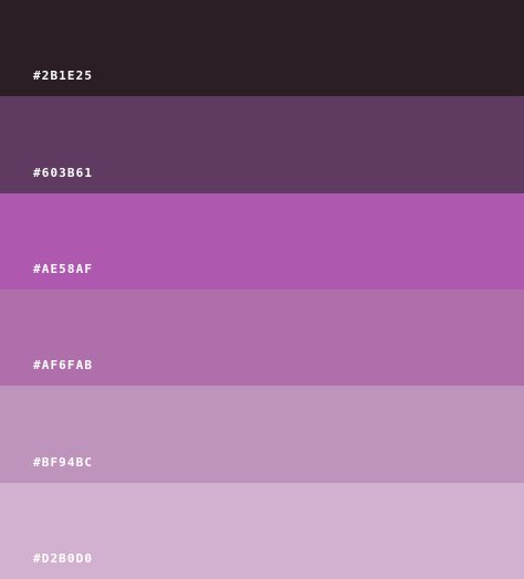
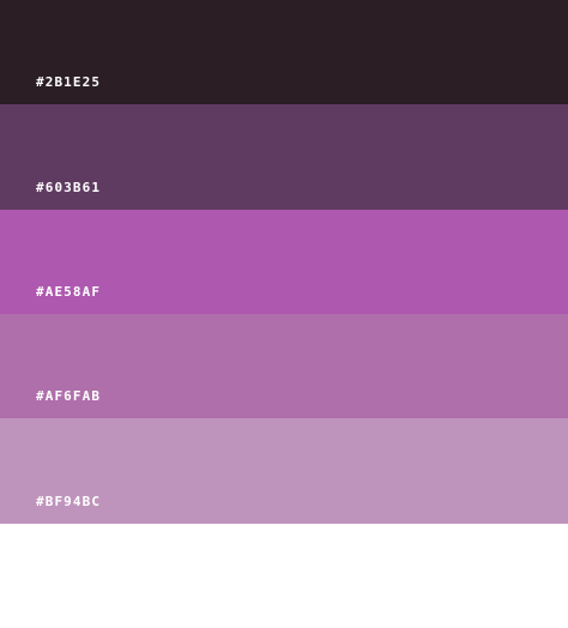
  #2B1E25
  #603B61
  #AE58AF
  #AF6FAB
  #BF94BC
- #D2B0D0
